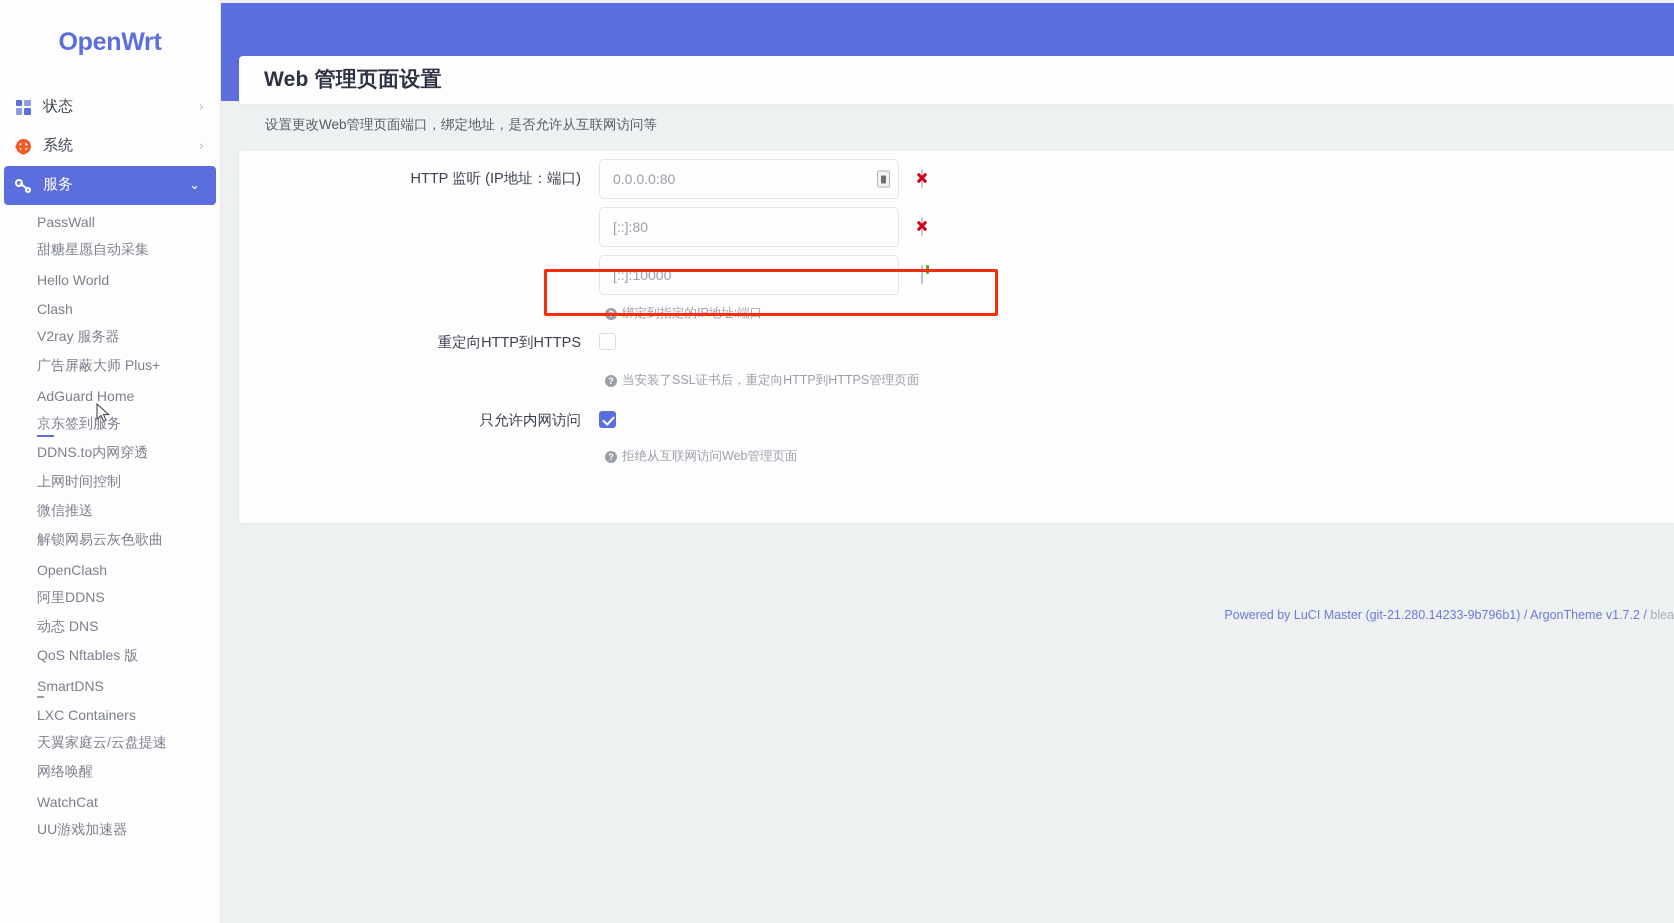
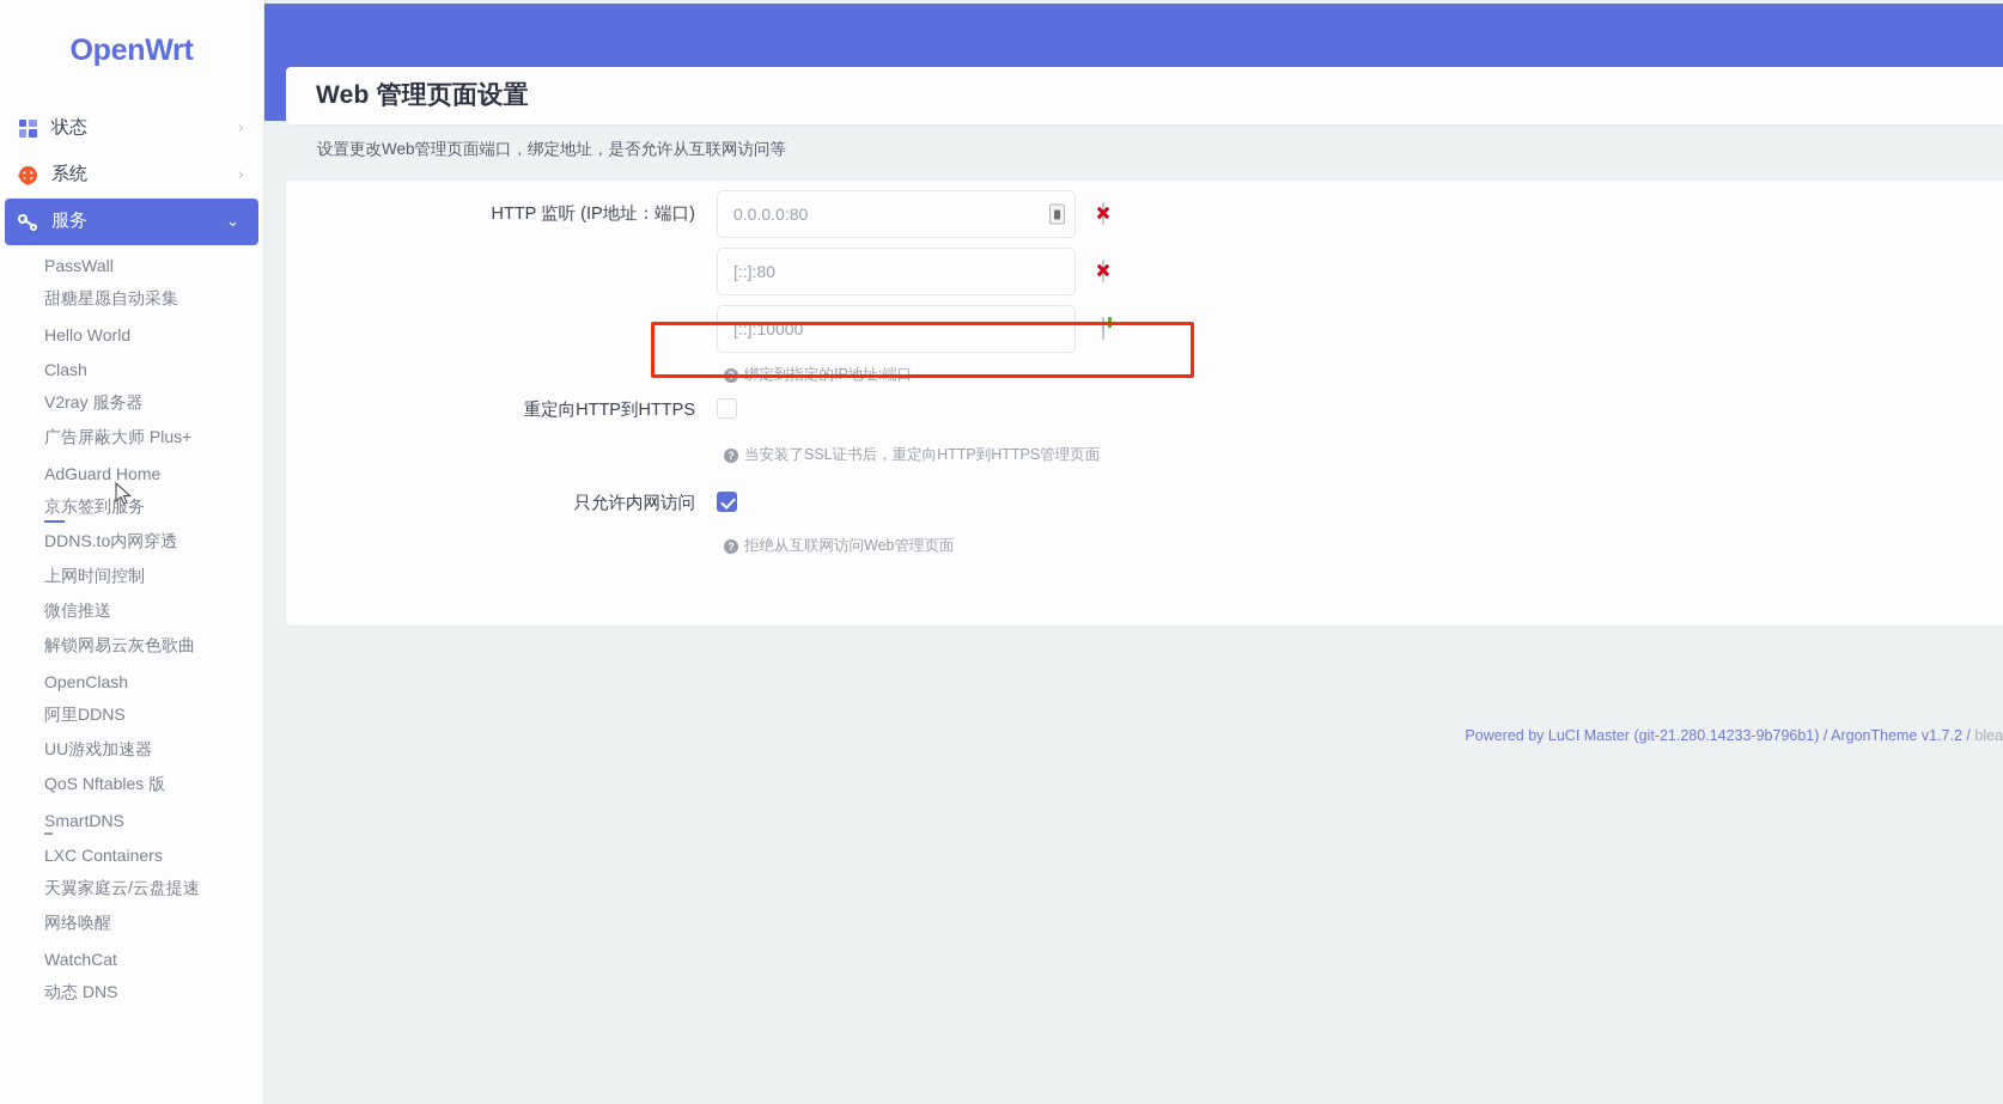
  OpenWrt
  状态
  ›
  系统
  ›
  服务
  ⌄
  PassWall
  甜糖星愿自动采集
  Hello World
  Clash
  V2ray 服务器
  广告屏蔽大师 Plus+
  AdGuard Home
  京东签到服务
  DDNS.to内网穿透
  上网时间控制
  微信推送
  解锁网易云灰色歌曲
  OpenClash
  阿里DDNS
- 动态 DNS
+ UU游戏加速器
  QoS Nftables 版
  SmartDNS
  LXC Containers
  天翼家庭云/云盘提速
  网络唤醒
  WatchCat
- UU游戏加速器
+ 动态 DNS
  Web 管理页面设置
  设置更改Web管理页面端口，绑定地址，是否允许从互联网访问等
  HTTP 监听 (IP地址：端口)
  0.0.0.0:80
  [::]:80
  [::]:10000
  ?
  绑定到指定的IP地址:端口
  重定向HTTP到HTTPS
  ?
  当安装了SSL证书后，重定向HTTP到HTTPS管理页面
  只允许内网访问
  ?
  拒绝从互联网访问Web管理页面
  Powered by LuCI Master (git-21.280.14233-9b796b1) / ArgonTheme v1.7.2 / blea
